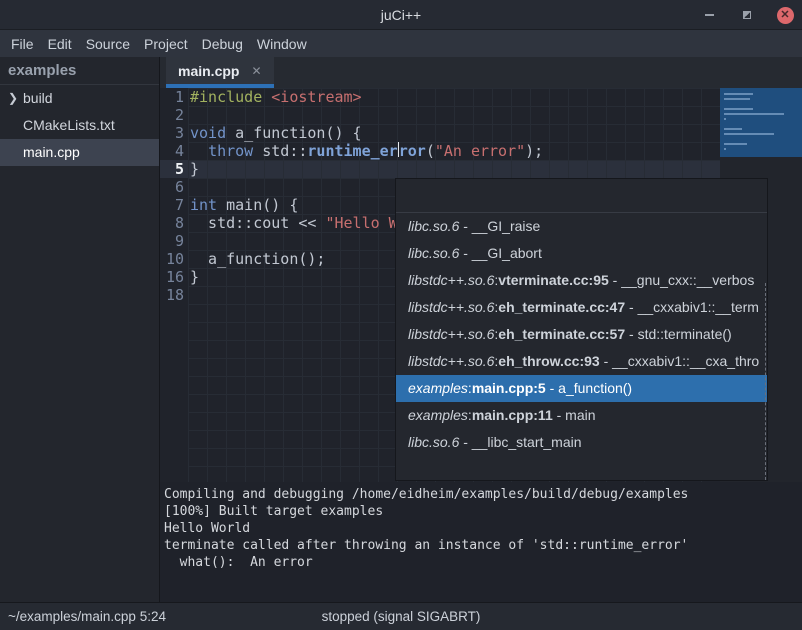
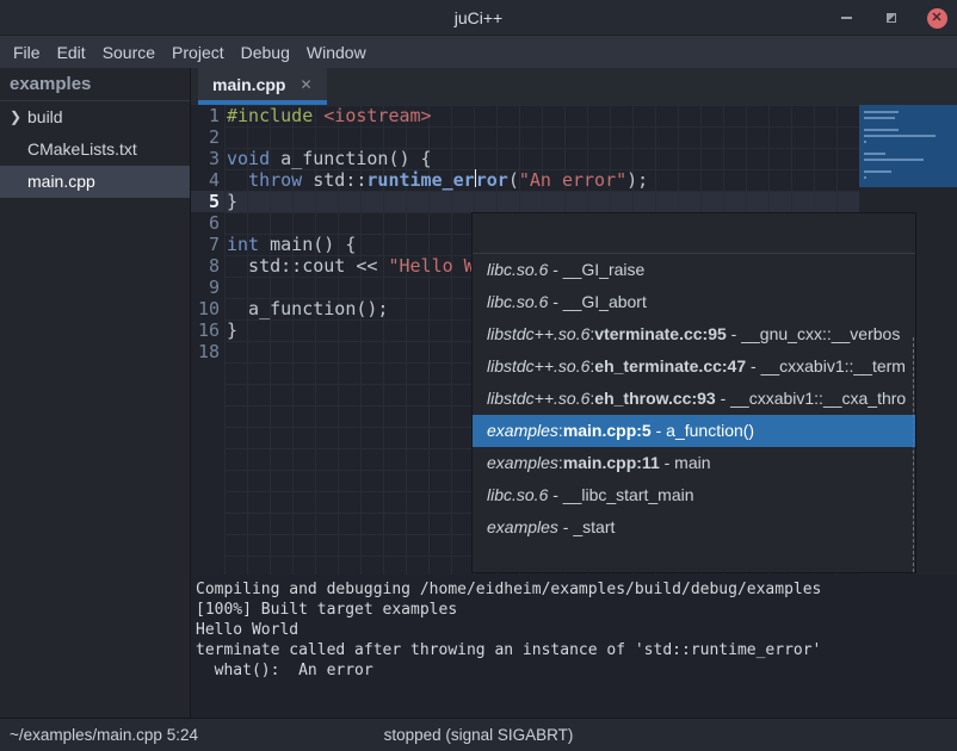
  juCi++
  ✕
  File
  Edit
  Source
  Project
  Debug
  Window
  examples
  ❯
  build
  CMakeLists.txt
  main.cpp
  main.cpp
  ✕
  1
  2
  3
  4
  5
  6
  7
  8
  9
  10
  16
  18
  #include <iostream>
  void a_function() {
  throw std::runtime_error("An error");
  }
  int main() {
  std::cout << "Hello W
  a_function();
  }
  libc.so.6 - __GI_raise
  libc.so.6 - __GI_abort
  libstdc++.so.6:vterminate.cc:95 - __gnu_cxx::__verbos
  libstdc++.so.6:eh_terminate.cc:47 - __cxxabiv1::__term
- libstdc++.so.6:eh_terminate.cc:57 - std::terminate()
  libstdc++.so.6:eh_throw.cc:93 - __cxxabiv1::__cxa_thro
  examples:main.cpp:5 - a_function()
  examples:main.cpp:11 - main
  libc.so.6 - __libc_start_main
+ examples - _start
  Compiling and debugging /home/eidheim/examples/build/debug/examples
  [100%] Built target examples
  Hello World
  terminate called after throwing an instance of 'std::runtime_error'
  what(): An error
  ~/examples/main.cpp 5:24
  stopped (signal SIGABRT)
